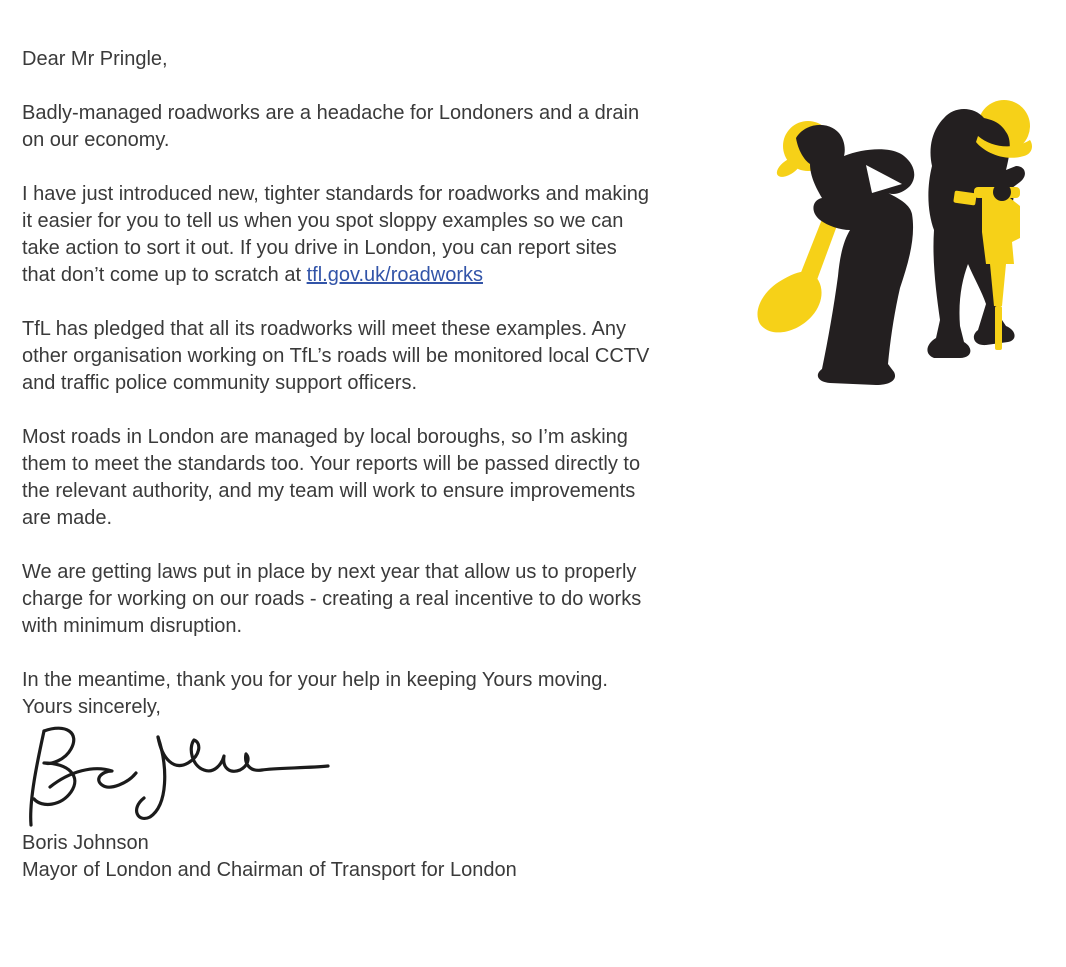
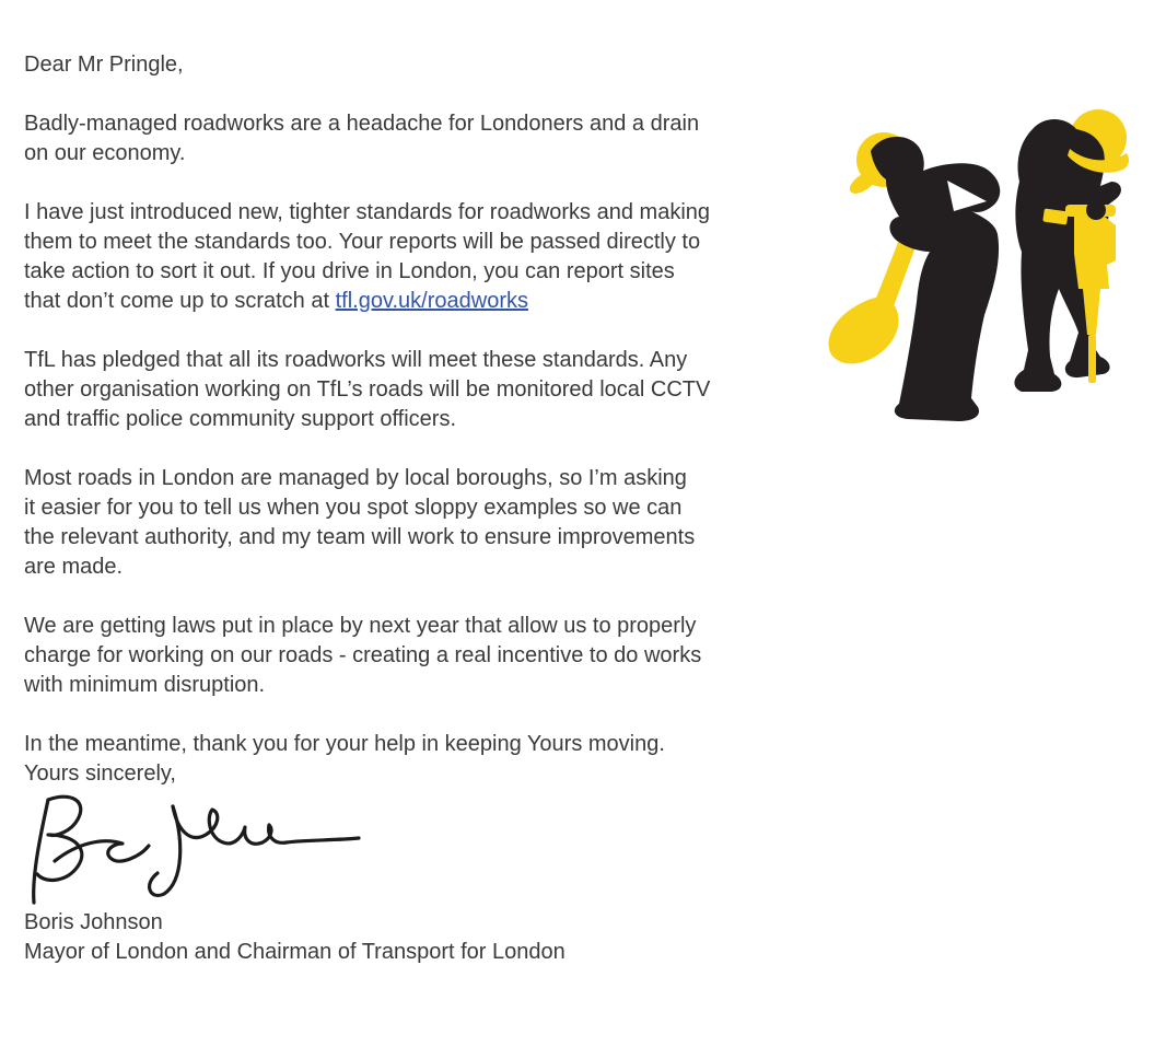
  Dear Mr Pringle,
  Badly-managed roadworks are a headache for Londoners and a drain
  on our economy.
  I have just introduced new, tighter standards for roadworks and making
- it easier for you to tell us when you spot sloppy examples so we can
+ them to meet the standards too. Your reports will be passed directly to
  take action to sort it out. If you drive in London, you can report sites
  that don’t come up to scratch at tfl.gov.uk/roadworks
- TfL has pledged that all its roadworks will meet these examples. Any
+ TfL has pledged that all its roadworks will meet these standards. Any
  other organisation working on TfL’s roads will be monitored local CCTV
  and traffic police community support officers.
  Most roads in London are managed by local boroughs, so I’m asking
- them to meet the standards too. Your reports will be passed directly to
+ it easier for you to tell us when you spot sloppy examples so we can
  the relevant authority, and my team will work to ensure improvements
  are made.
  We are getting laws put in place by next year that allow us to properly
  charge for working on our roads - creating a real incentive to do works
  with minimum disruption.
  In the meantime, thank you for your help in keeping Yours moving.
  Yours sincerely,
  Boris Johnson
  Mayor of London and Chairman of Transport for London
